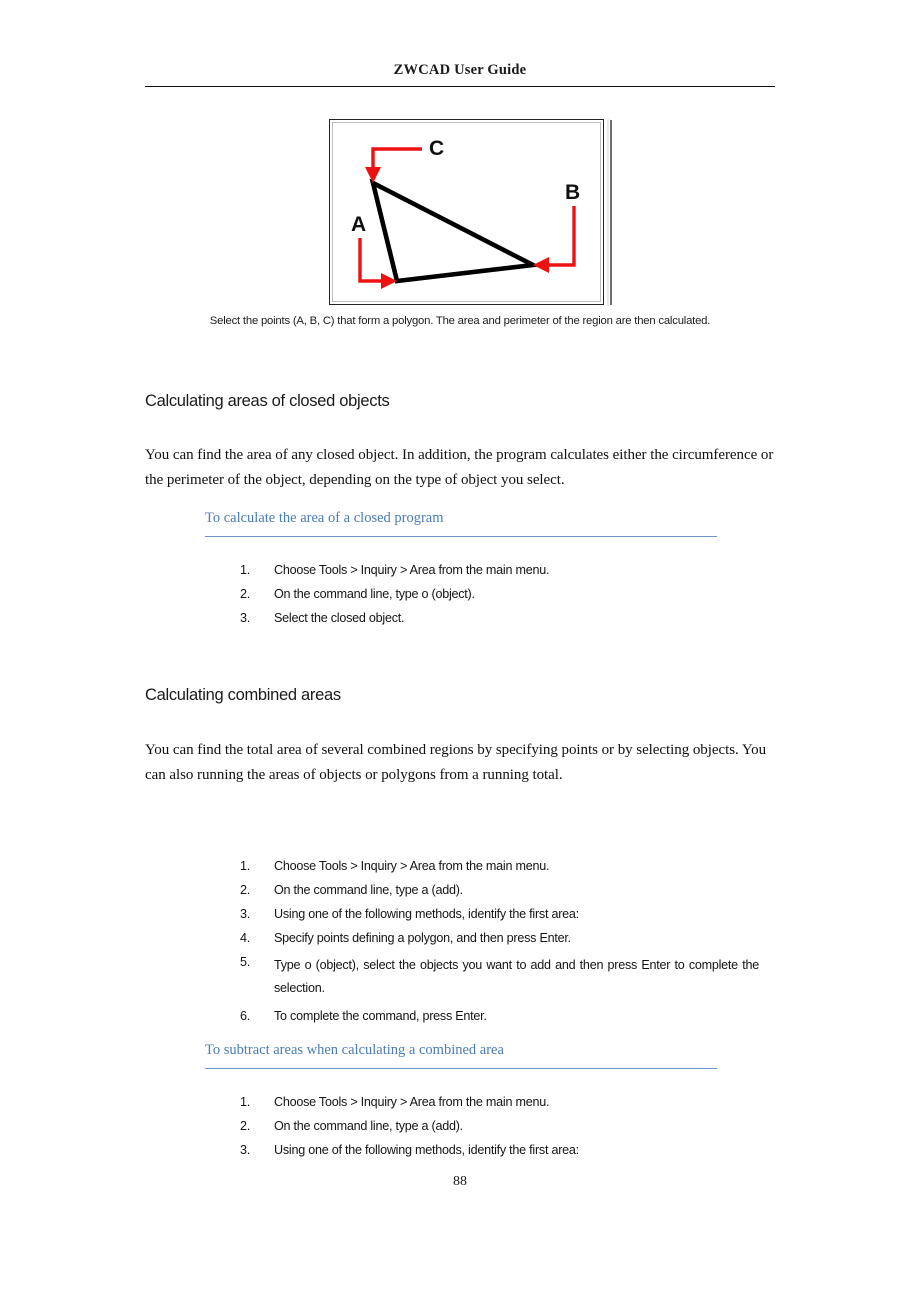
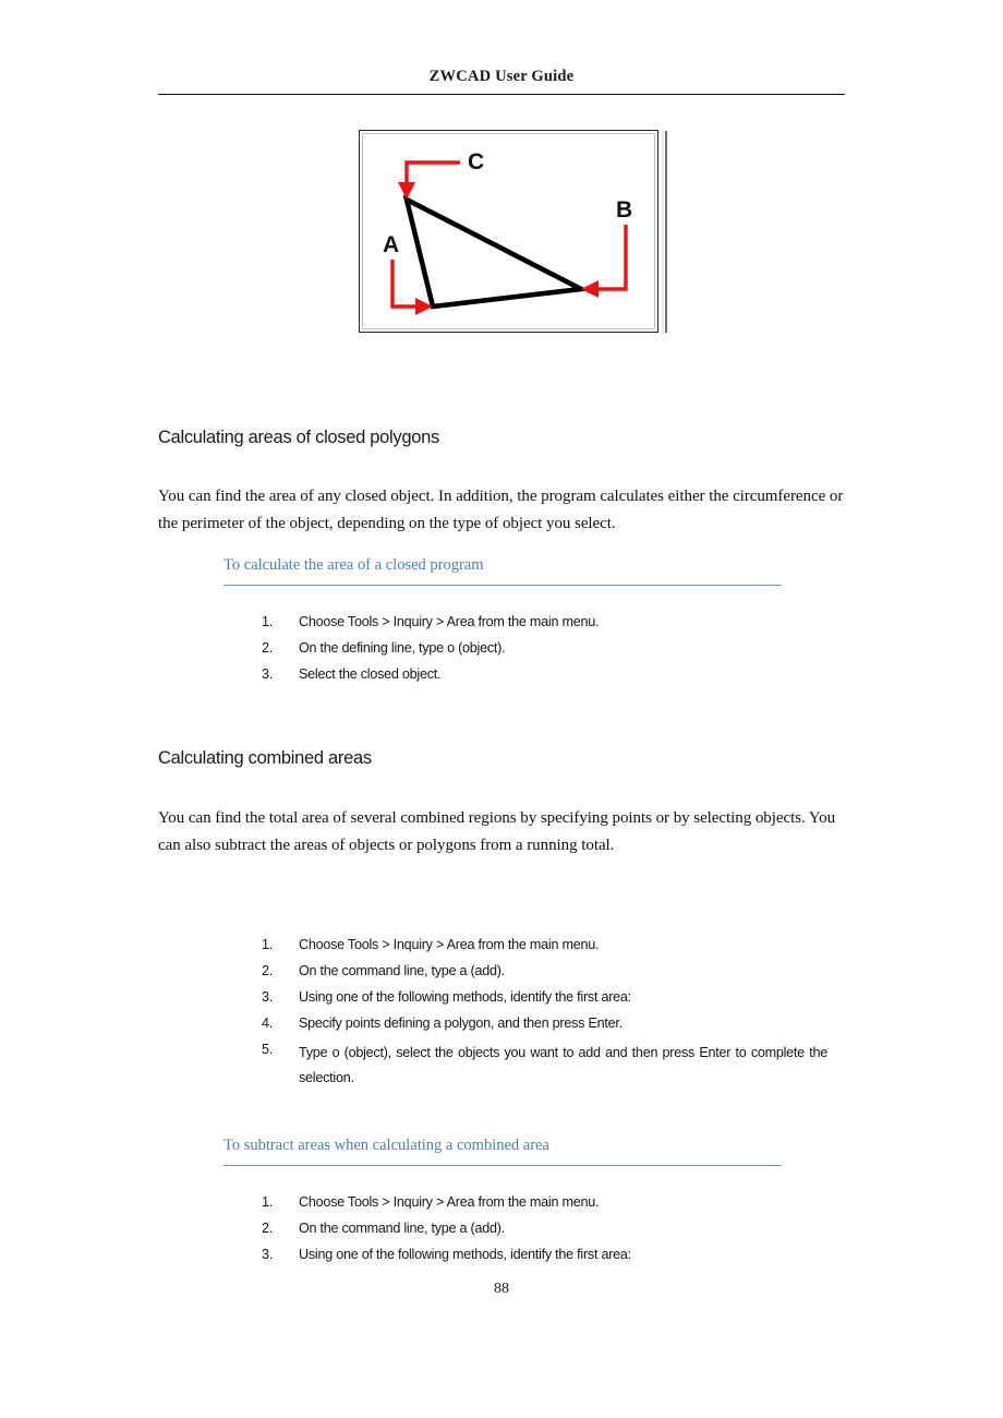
  ZWCAD User Guide
  C
  A
  B
- Select the points (A, B, C) that form a polygon. The area and perimeter of the region are then calculated.
- Calculating areas of closed objects
+ Calculating areas of closed polygons
  You can find the area of any closed object. In addition, the program calculates either the circumference or the perimeter of the object, depending on the type of object you select.
  To calculate the area of a closed program
  1.
  Choose Tools > Inquiry > Area from the main menu.
  2.
- On the command line, type o (object).
+ On the defining line, type o (object).
  3.
  Select the closed object.
  Calculating combined areas
- You can find the total area of several combined regions by specifying points or by selecting objects. You can also running the areas of objects or polygons from a running total.
+ You can find the total area of several combined regions by specifying points or by selecting objects. You can also subtract the areas of objects or polygons from a running total.
  1.
  Choose Tools > Inquiry > Area from the main menu.
  2.
  On the command line, type a (add).
  3.
  Using one of the following methods, identify the first area:
  4.
  Specify points defining a polygon, and then press Enter.
  5.
  Type o (object), select the objects you want to add and then press Enter to complete the selection.
- 6.
- To complete the command, press Enter.
  To subtract areas when calculating a combined area
  1.
  Choose Tools > Inquiry > Area from the main menu.
  2.
  On the command line, type a (add).
  3.
  Using one of the following methods, identify the first area:
  88
